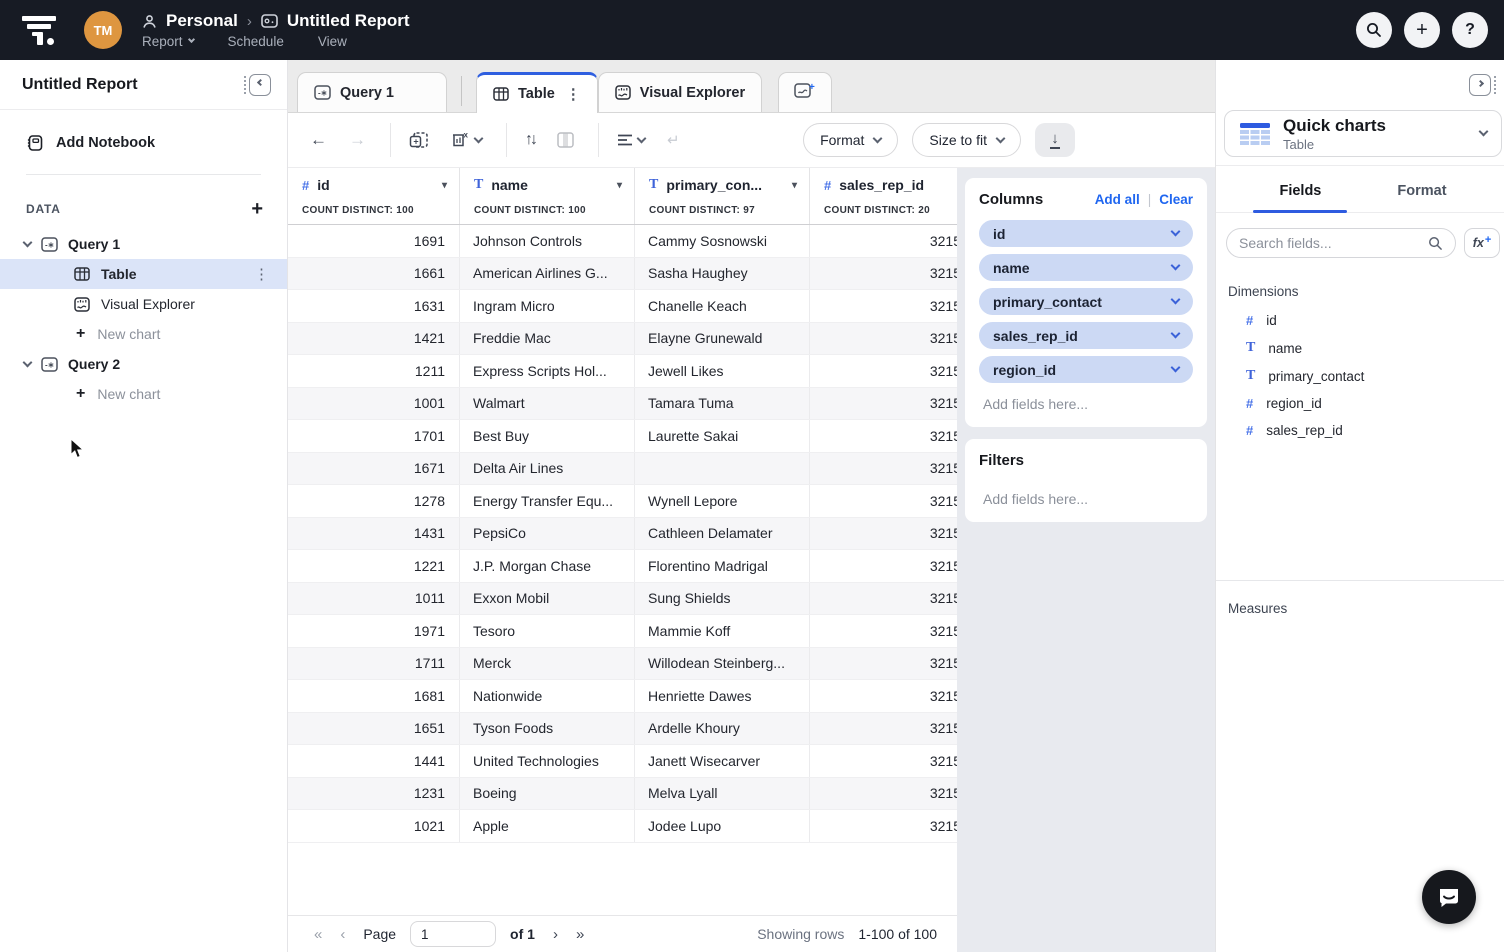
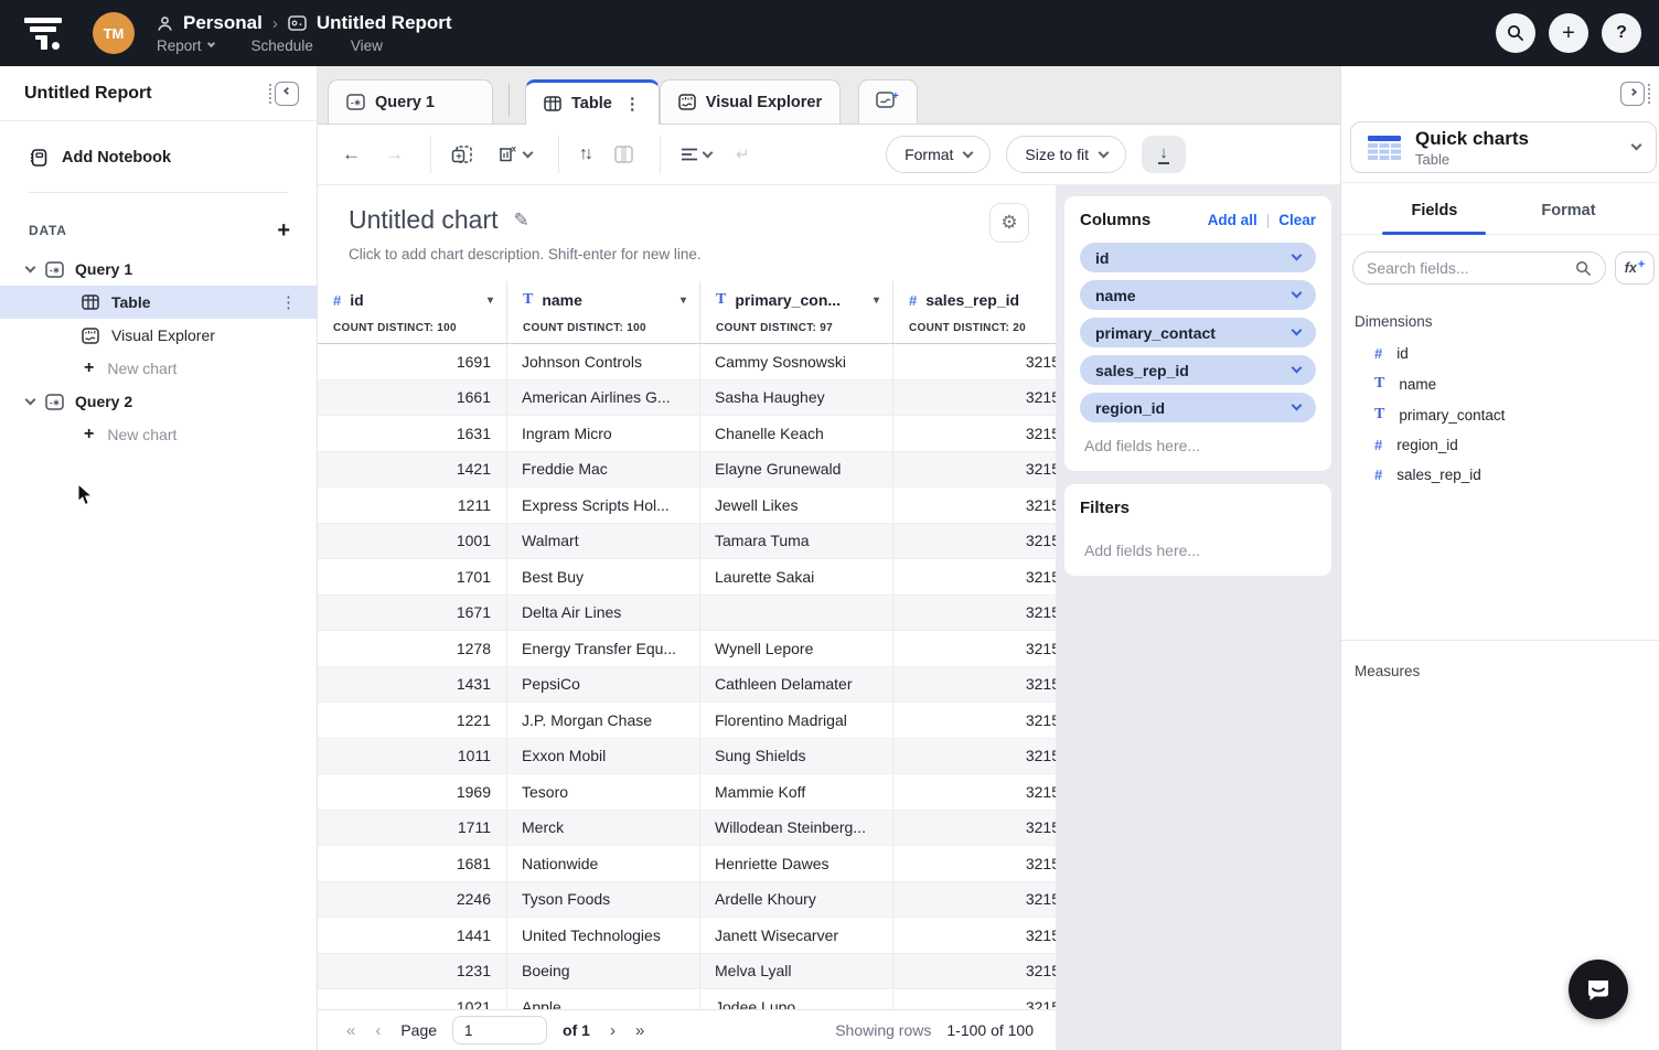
  TM
  Personal
  ›
  Untitled Report
  Report
  Schedule
  View
  +
  ?
  Untitled Report
  Add Notebook
  DATA
  +
  -∗
  Query 1
  Table
  ⋮
  Visual Explorer
  +
  New chart
  -∗
  Query 2
  +
  New chart
  -∗
  Query 1
  Table
  ⋮
  Visual Explorer
  +
  ←
  →
  +
  x
  ↑↓
  ↵
  Format
  Size to fit
  ↓
+ Untitled chart
+ ✎
+ Click to add chart description. Shift-enter for new line.
+ ⚙
  #
  id
  ▾
  COUNT DISTINCT: 100
  T
  name
  ▾
  COUNT DISTINCT: 100
  T
  primary_con...
  ▾
  COUNT DISTINCT: 97
  #
  sales_rep_id
  COUNT DISTINCT: 20
  1691
  Johnson Controls
  Cammy Sosnowski
  321
  1661
  American Airlines G...
  Sasha Haughey
  321
  1631
  Ingram Micro
  Chanelle Keach
  321
  1421
  Freddie Mac
  Elayne Grunewald
  321
  1211
  Express Scripts Hol...
  Jewell Likes
  321
  1001
  Walmart
  Tamara Tuma
  321
  1701
  Best Buy
  Laurette Sakai
  321
  1671
  Delta Air Lines
  321
  1278
  Energy Transfer Equ...
  Wynell Lepore
  321
  1431
  PepsiCo
  Cathleen Delamater
  321
  1221
  J.P. Morgan Chase
  Florentino Madrigal
  321
  1011
  Exxon Mobil
  Sung Shields
  321
- 1971
+ 1969
  Tesoro
  Mammie Koff
  321
  1711
  Merck
  Willodean Steinberg...
  321
  1681
  Nationwide
  Henriette Dawes
  321
- 1651
+ 2246
  Tyson Foods
  Ardelle Khoury
  321
  1441
  United Technologies
  Janett Wisecarver
  321
  1231
  Boeing
  Melva Lyall
  321
  1021
  Apple
  Jodee Lupo
  321
  «
  ‹
  Page
  1
  of 1
  ›
  »
  Showing rows
  1-100 of 100
  Columns
  Add all
  |
  Clear
  id
  name
  primary_contact
  sales_rep_id
  region_id
  Add fields here...
  Filters
  Add fields here...
  Quick charts
  Table
  Fields
  Format
  Search fields...
  fx
  +
  Dimensions
  #
  id
  T
  name
  T
  primary_contact
  #
  region_id
  #
  sales_rep_id
  Measures
